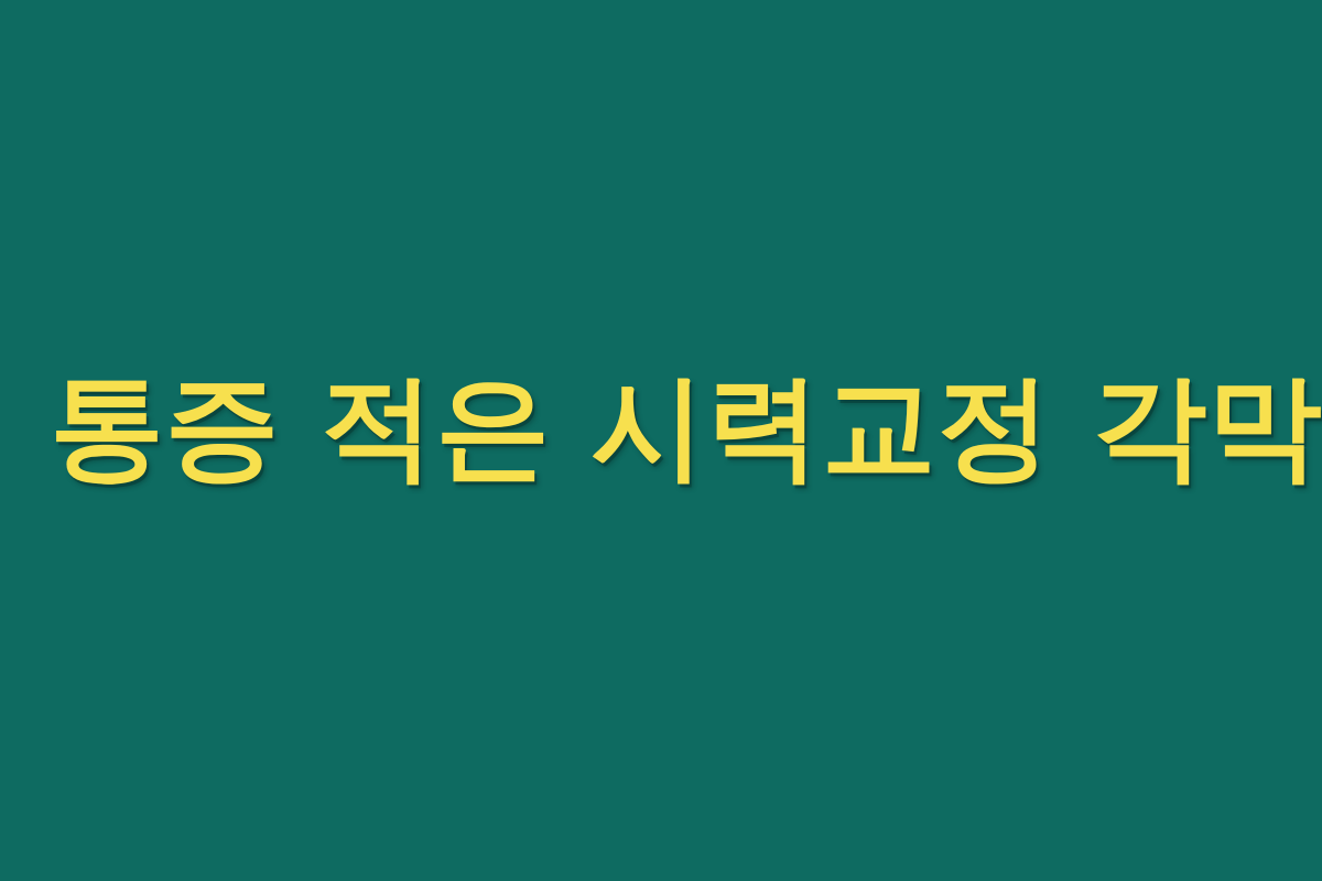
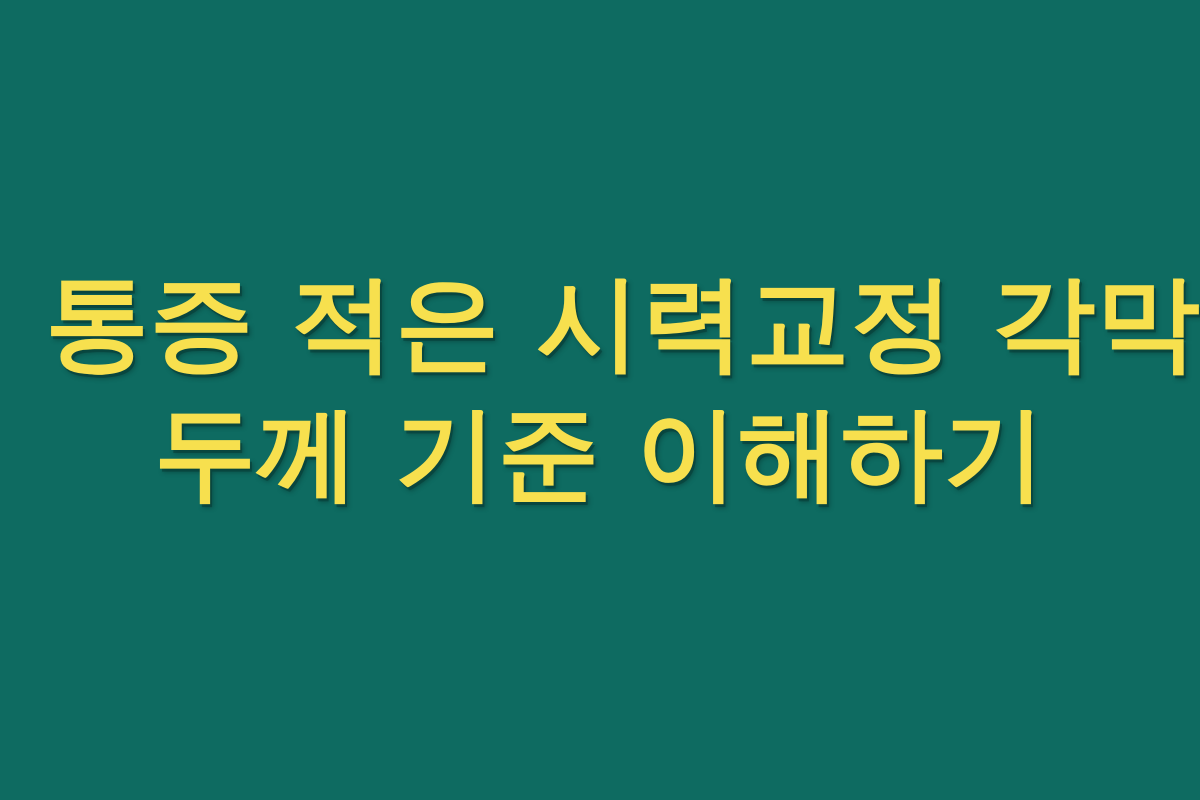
  통증 적은 시력교정 각막
+ 두께 기준 이해하기
